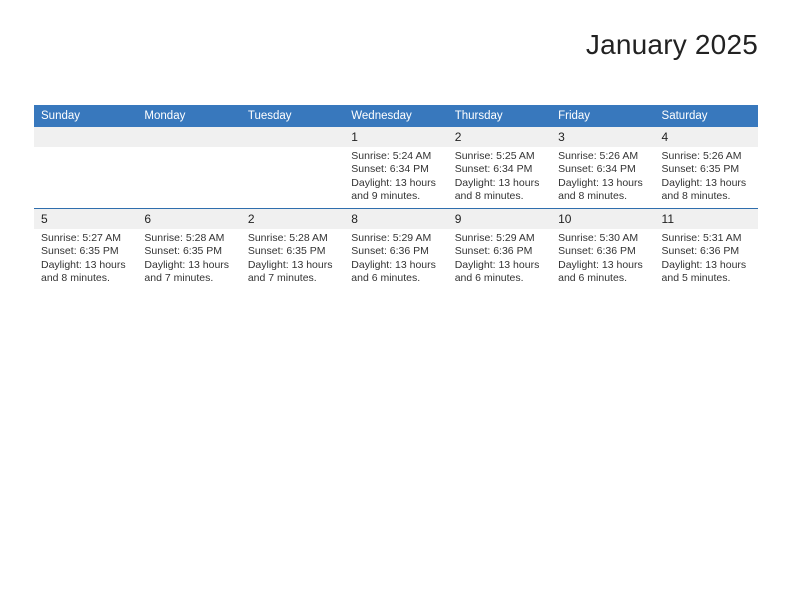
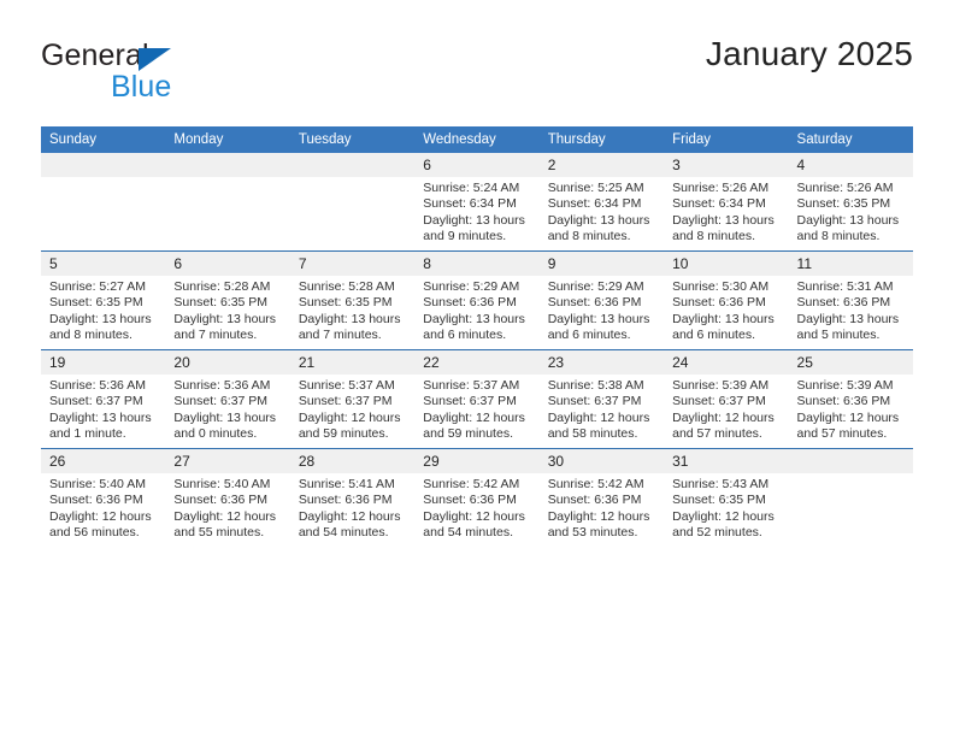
+ General
+ Blue
  January 2025
  Sunday	Monday	Tuesday	Wednesday	Thursday	Friday	Saturday
- 			1Sunrise: 5:24 AMSunset: 6:34 PMDaylight: 13 hours and 9 minutes.	2Sunrise: 5:25 AMSunset: 6:34 PMDaylight: 13 hours and 8 minutes.	3Sunrise: 5:26 AMSunset: 6:34 PMDaylight: 13 hours and 8 minutes.	4Sunrise: 5:26 AMSunset: 6:35 PMDaylight: 13 hours and 8 minutes.
+ 			6Sunrise: 5:24 AMSunset: 6:34 PMDaylight: 13 hours and 9 minutes.	2Sunrise: 5:25 AMSunset: 6:34 PMDaylight: 13 hours and 8 minutes.	3Sunrise: 5:26 AMSunset: 6:34 PMDaylight: 13 hours and 8 minutes.	4Sunrise: 5:26 AMSunset: 6:35 PMDaylight: 13 hours and 8 minutes.
- 5Sunrise: 5:27 AMSunset: 6:35 PMDaylight: 13 hours and 8 minutes.	6Sunrise: 5:28 AMSunset: 6:35 PMDaylight: 13 hours and 7 minutes.	2Sunrise: 5:28 AMSunset: 6:35 PMDaylight: 13 hours and 7 minutes.	8Sunrise: 5:29 AMSunset: 6:36 PMDaylight: 13 hours and 6 minutes.	9Sunrise: 5:29 AMSunset: 6:36 PMDaylight: 13 hours and 6 minutes.	10Sunrise: 5:30 AMSunset: 6:36 PMDaylight: 13 hours and 6 minutes.	11Sunrise: 5:31 AMSunset: 6:36 PMDaylight: 13 hours and 5 minutes.
+ 5Sunrise: 5:27 AMSunset: 6:35 PMDaylight: 13 hours and 8 minutes.	6Sunrise: 5:28 AMSunset: 6:35 PMDaylight: 13 hours and 7 minutes.	7Sunrise: 5:28 AMSunset: 6:35 PMDaylight: 13 hours and 7 minutes.	8Sunrise: 5:29 AMSunset: 6:36 PMDaylight: 13 hours and 6 minutes.	9Sunrise: 5:29 AMSunset: 6:36 PMDaylight: 13 hours and 6 minutes.	10Sunrise: 5:30 AMSunset: 6:36 PMDaylight: 13 hours and 6 minutes.	11Sunrise: 5:31 AMSunset: 6:36 PMDaylight: 13 hours and 5 minutes.
+ 19Sunrise: 5:36 AMSunset: 6:37 PMDaylight: 13 hours and 1 minute.	20Sunrise: 5:36 AMSunset: 6:37 PMDaylight: 13 hours and 0 minutes.	21Sunrise: 5:37 AMSunset: 6:37 PMDaylight: 12 hours and 59 minutes.	22Sunrise: 5:37 AMSunset: 6:37 PMDaylight: 12 hours and 59 minutes.	23Sunrise: 5:38 AMSunset: 6:37 PMDaylight: 12 hours and 58 minutes.	24Sunrise: 5:39 AMSunset: 6:37 PMDaylight: 12 hours and 57 minutes.	25Sunrise: 5:39 AMSunset: 6:36 PMDaylight: 12 hours and 57 minutes.
+ 26Sunrise: 5:40 AMSunset: 6:36 PMDaylight: 12 hours and 56 minutes.	27Sunrise: 5:40 AMSunset: 6:36 PMDaylight: 12 hours and 55 minutes.	28Sunrise: 5:41 AMSunset: 6:36 PMDaylight: 12 hours and 54 minutes.	29Sunrise: 5:42 AMSunset: 6:36 PMDaylight: 12 hours and 54 minutes.	30Sunrise: 5:42 AMSunset: 6:36 PMDaylight: 12 hours and 53 minutes.	31Sunrise: 5:43 AMSunset: 6:35 PMDaylight: 12 hours and 52 minutes.
